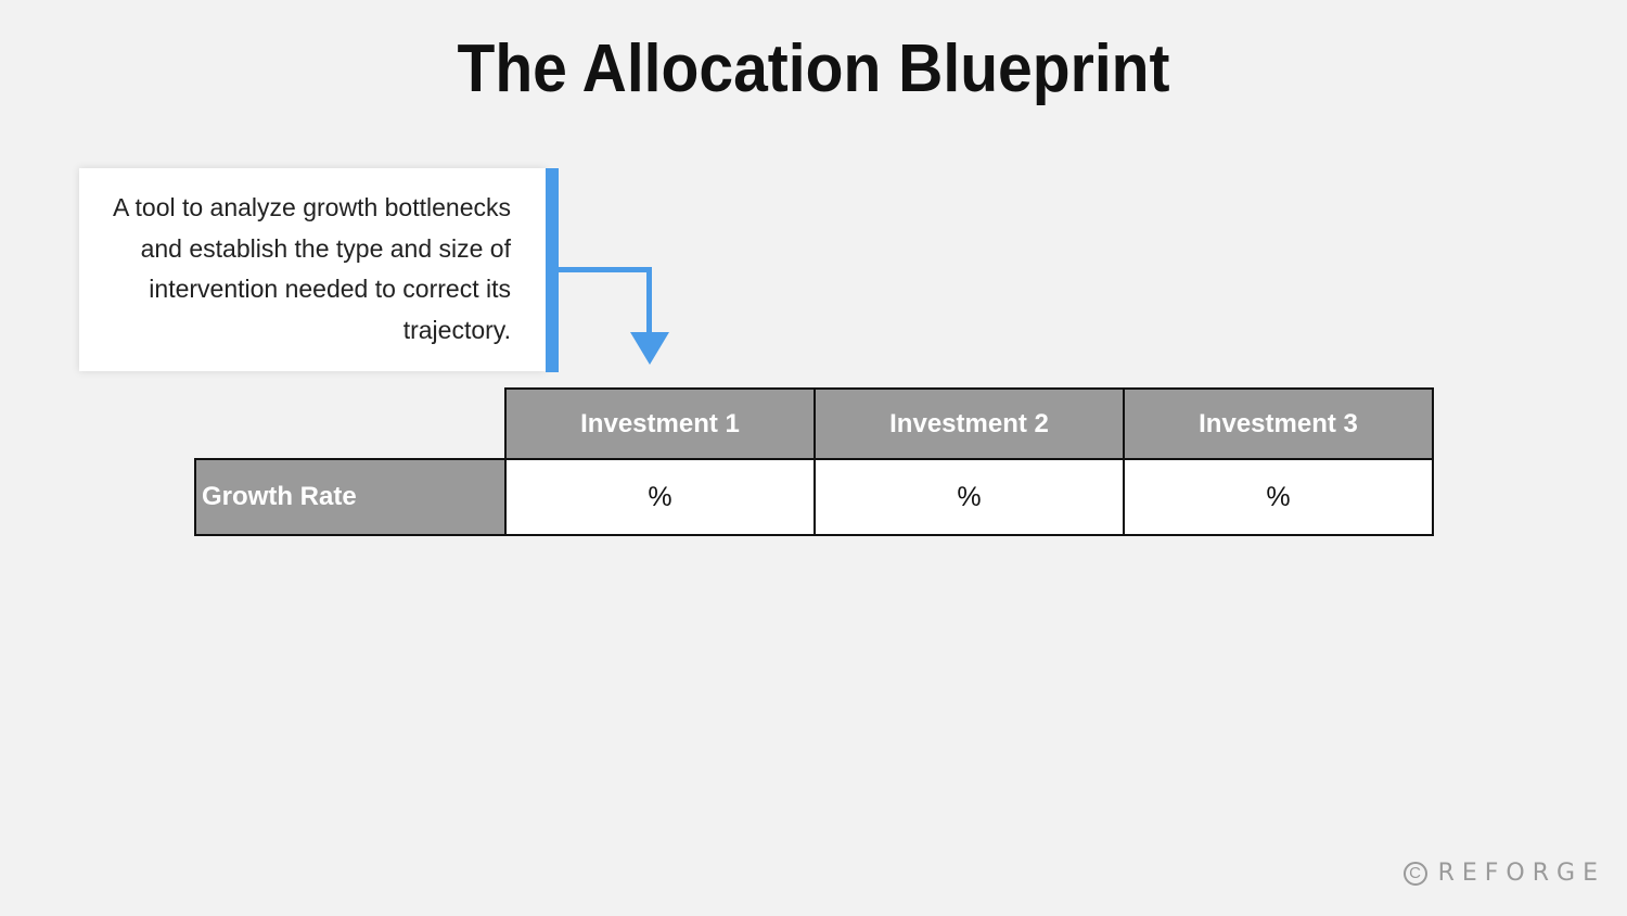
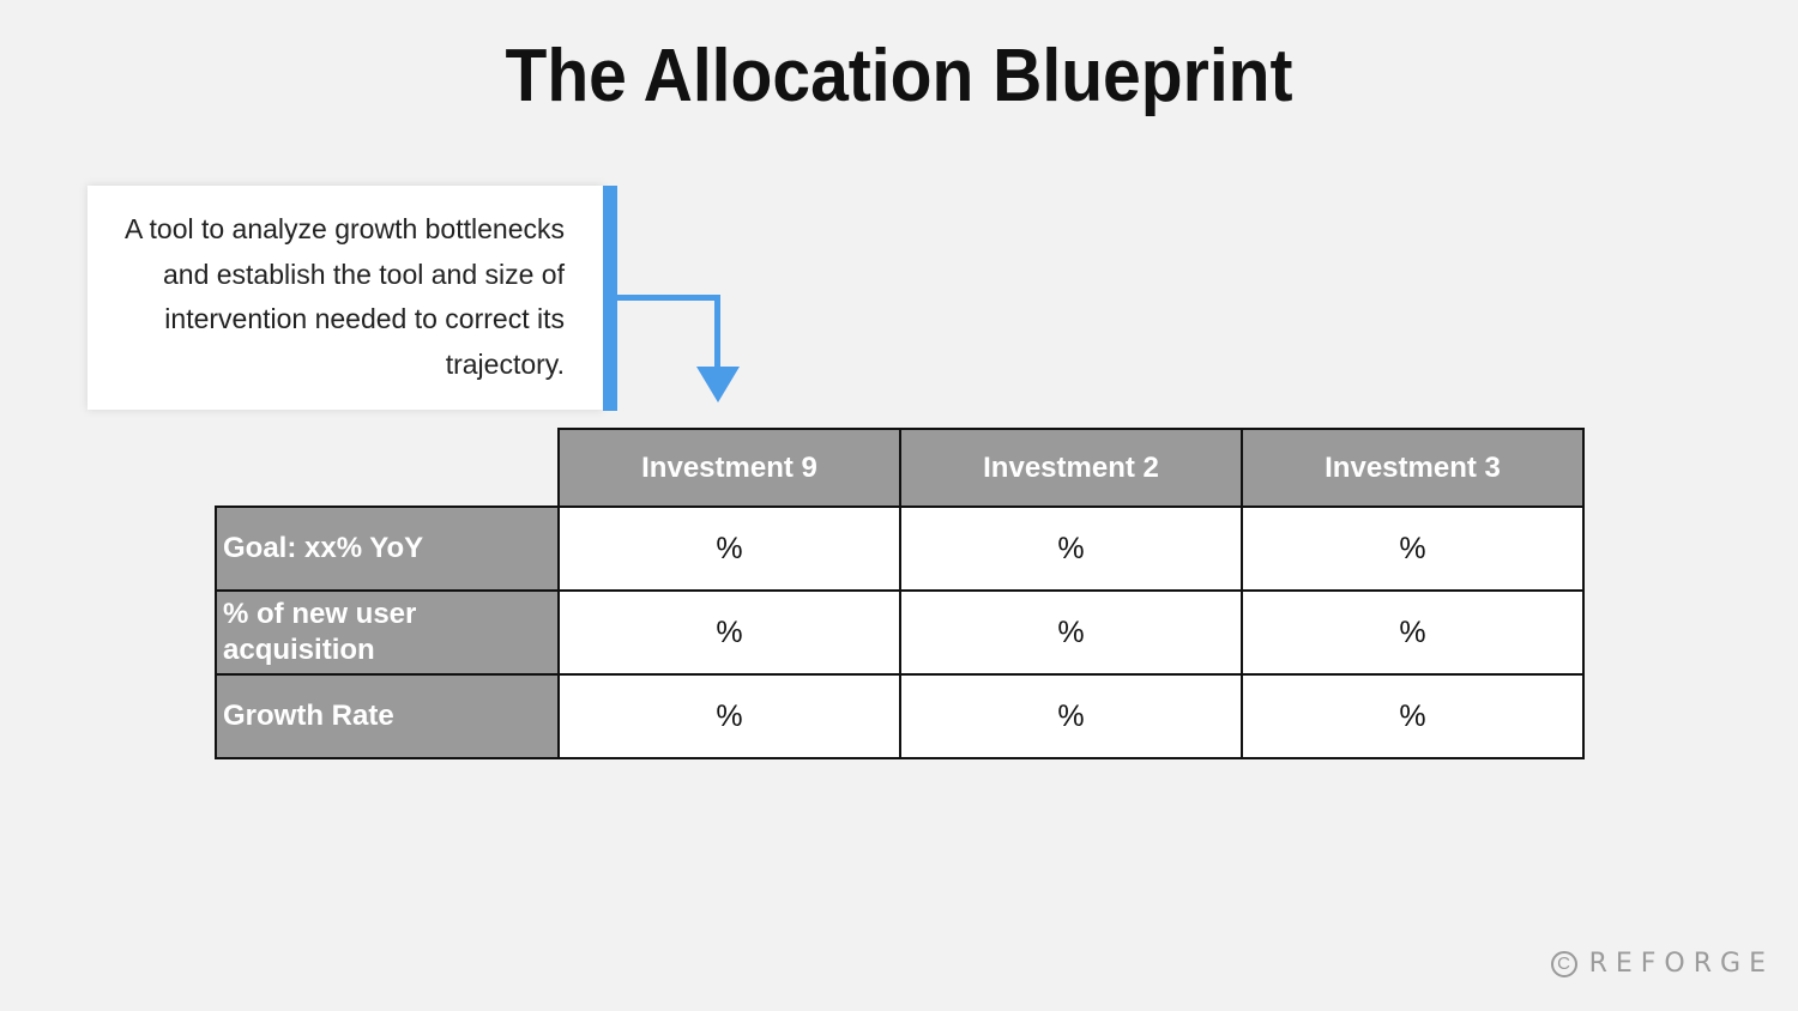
  The Allocation Blueprint
- A tool to analyze growth bottlenecks and establish the type and size of intervention needed to correct its trajectory.
+ A tool to analyze growth bottlenecks and establish the tool and size of intervention needed to correct its trajectory.
- 	Investment 1	Investment 2	Investment 3
+ 	Investment 9	Investment 2	Investment 3
+ Goal: xx% YoY	%	%	%
+ % of new user acquisition	%	%	%
  Growth Rate	%	%	%
  C
  REFORGE
